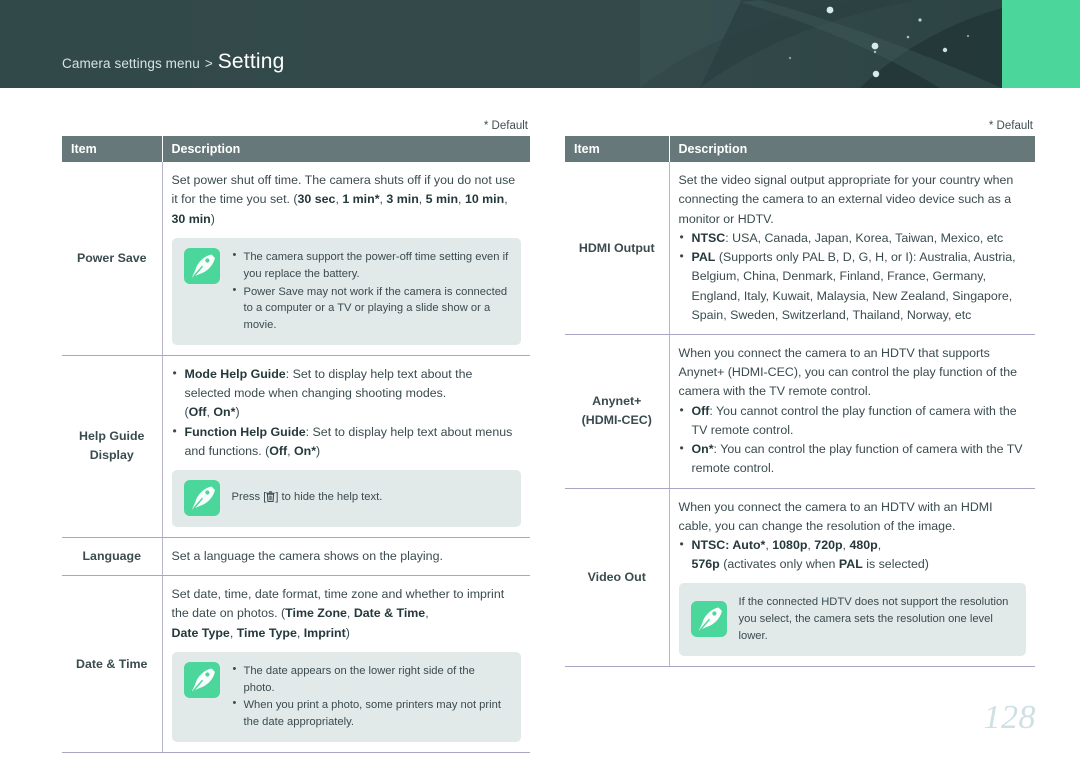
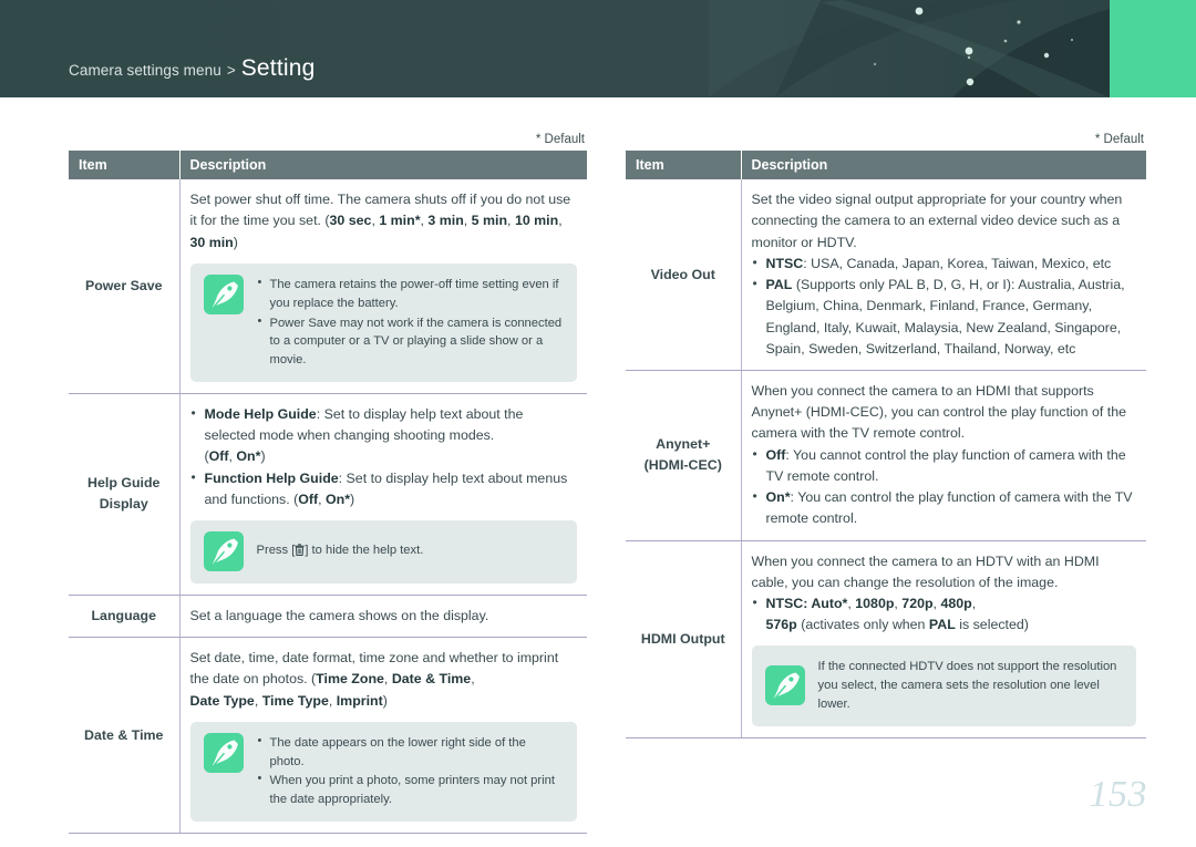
  Camera settings menu
  >
  Setting
  * Default
  Item	Description
- Power Save	Set power shut off time. The camera shuts off if you do not use it for the time you set. (30 sec, 1 min*, 3 min, 5 min, 10 min, 30 min) The camera support the power-off time setting even if you replace the battery. Power Save may not work if the camera is connected to a computer or a TV or playing a slide show or a movie.
+ Power Save	Set power shut off time. The camera shuts off if you do not use it for the time you set. (30 sec, 1 min*, 3 min, 5 min, 10 min, 30 min) The camera retains the power-off time setting even if you replace the battery. Power Save may not work if the camera is connected to a computer or a TV or playing a slide show or a movie.
  Help GuideDisplay	Mode Help Guide: Set to display help text about the selected mode when changing shooting modes.(Off, On*) Function Help Guide: Set to display help text about menus and functions. (Off, On*) Press [ ] to hide the help text.
- Language	Set a language the camera shows on the playing.
+ Language	Set a language the camera shows on the display.
  Date & Time	Set date, time, date format, time zone and whether to imprint the date on photos. (Time Zone, Date & Time, Date Type, Time Type, Imprint) The date appears on the lower right side of the photo. When you print a photo, some printers may not print the date appropriately.
  * Default
  Item	Description
- HDMI Output	Set the video signal output appropriate for your country when connecting the camera to an external video device such as a monitor or HDTV. NTSC: USA, Canada, Japan, Korea, Taiwan, Mexico, etc PAL (Supports only PAL B, D, G, H, or I): Australia, Austria, Belgium, China, Denmark, Finland, France, Germany, England, Italy, Kuwait, Malaysia, New Zealand, Singapore, Spain, Sweden, Switzerland, Thailand, Norway, etc
+ Video Out	Set the video signal output appropriate for your country when connecting the camera to an external video device such as a monitor or HDTV. NTSC: USA, Canada, Japan, Korea, Taiwan, Mexico, etc PAL (Supports only PAL B, D, G, H, or I): Australia, Austria, Belgium, China, Denmark, Finland, France, Germany, England, Italy, Kuwait, Malaysia, New Zealand, Singapore, Spain, Sweden, Switzerland, Thailand, Norway, etc
- Anynet+(HDMI-CEC)	When you connect the camera to an HDTV that supports Anynet+ (HDMI-CEC), you can control the play function of the camera with the TV remote control. Off: You cannot control the play function of camera with the TV remote control. On*: You can control the play function of camera with the TV remote control.
+ Anynet+(HDMI-CEC)	When you connect the camera to an HDMI that supports Anynet+ (HDMI-CEC), you can control the play function of the camera with the TV remote control. Off: You cannot control the play function of camera with the TV remote control. On*: You can control the play function of camera with the TV remote control.
- Video Out	When you connect the camera to an HDTV with an HDMI cable, you can change the resolution of the image. NTSC: Auto*, 1080p, 720p, 480p, 576p (activates only when PAL is selected) If the connected HDTV does not support the resolution you select, the camera sets the resolution one level lower.
+ HDMI Output	When you connect the camera to an HDTV with an HDMI cable, you can change the resolution of the image. NTSC: Auto*, 1080p, 720p, 480p, 576p (activates only when PAL is selected) If the connected HDTV does not support the resolution you select, the camera sets the resolution one level lower.
- 128
+ 153
